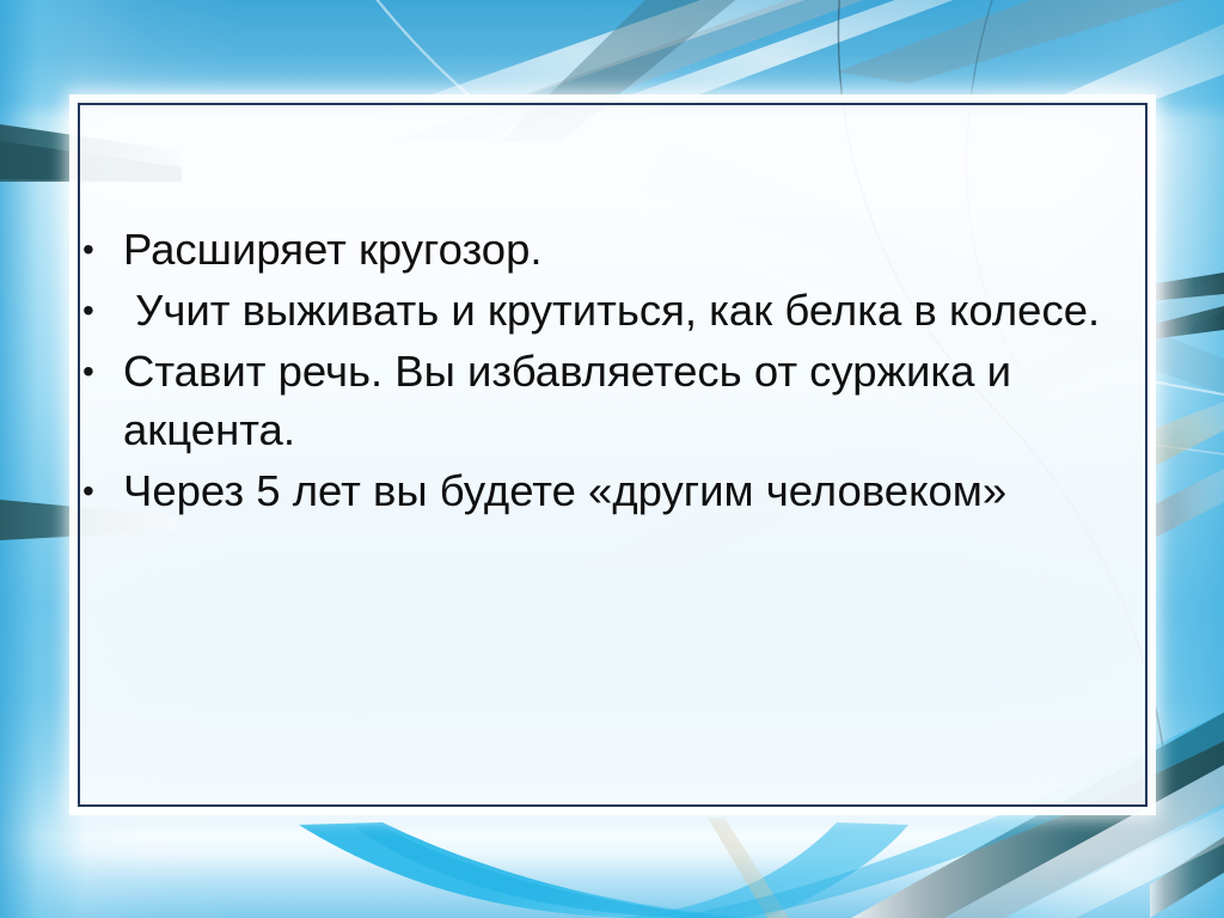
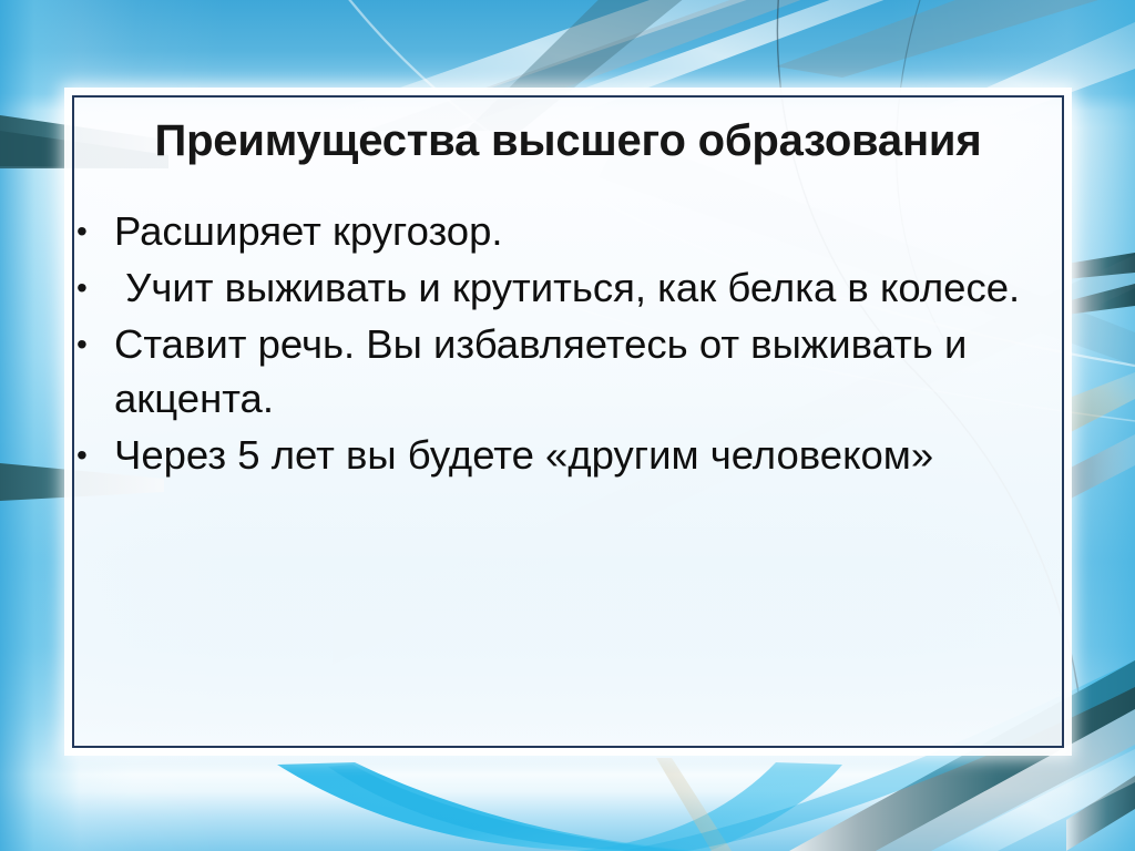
+ Преимущества высшего образования
  •
  Расширяет кругозор.
  •
  Учит выживать и крутиться, как белка в колесе.
  •
- Ставит речь. Вы избавляетесь от суржика и акцента.
+ Ставит речь. Вы избавляетесь от выживать и акцента.
  •
  Через 5 лет вы будете «другим человеком»
